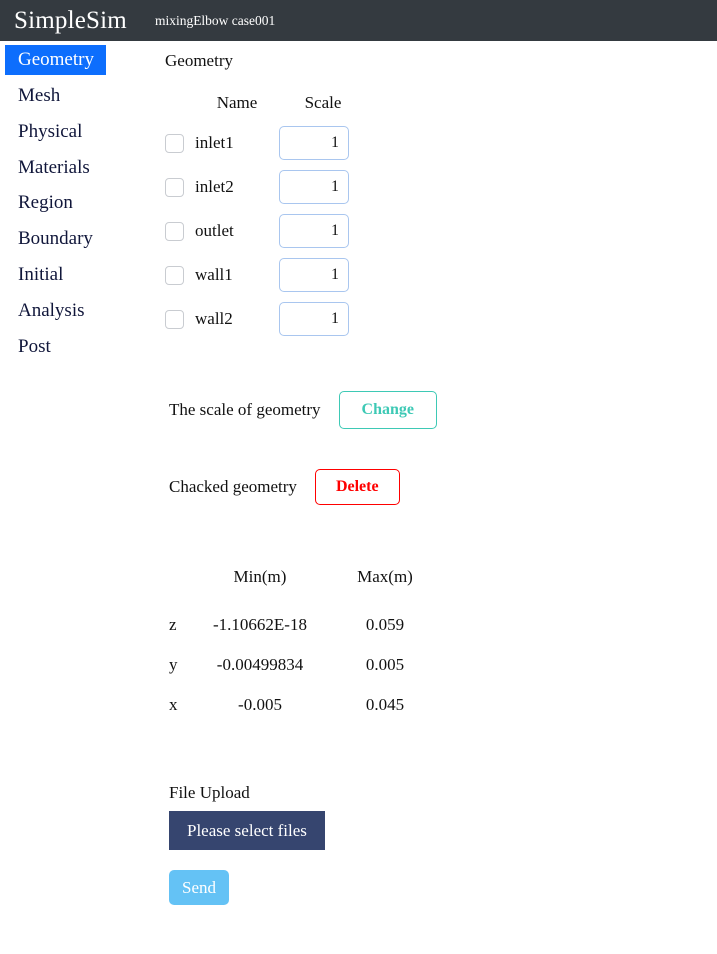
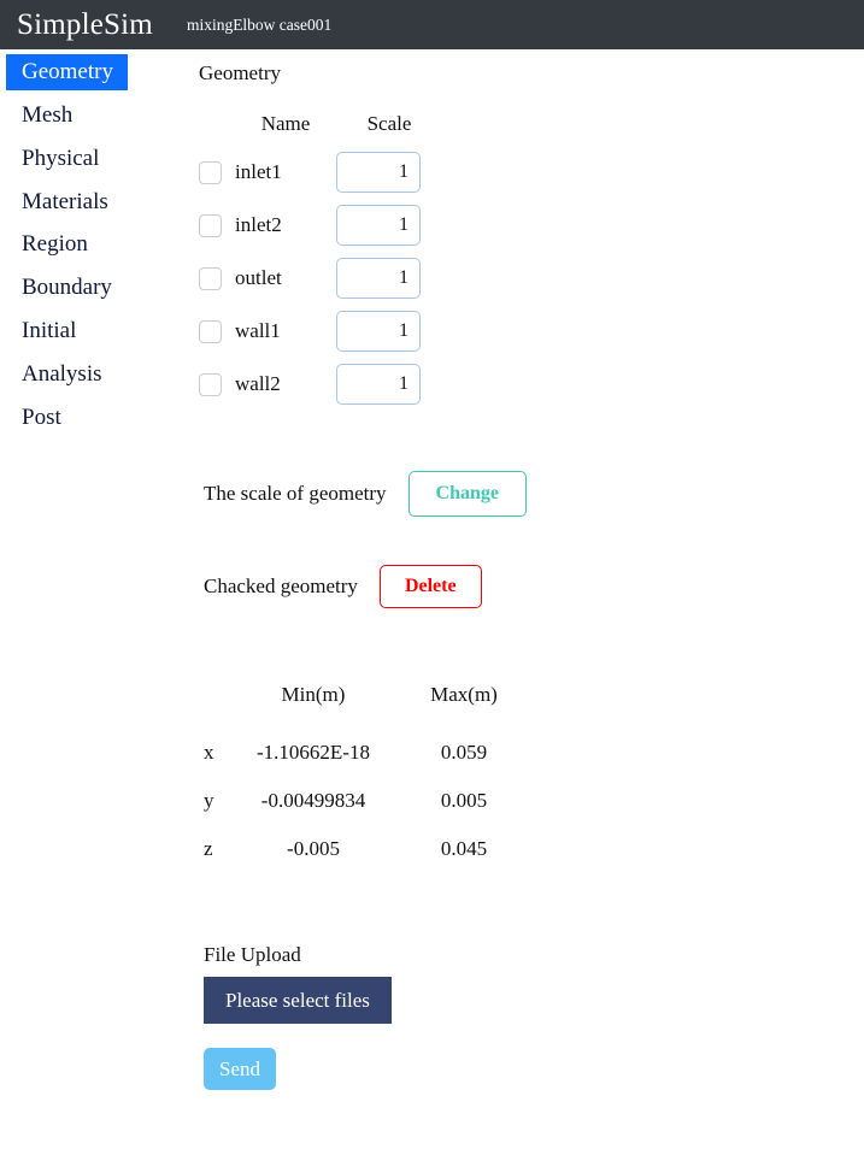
  SimpleSim
  mixingElbow case001
  Geometry Mesh Physical Materials Region Boundary Initial Analysis Post
  Geometry
  	Name	Scale
  	inlet1	1
  	inlet2	1
  	outlet	1
  	wall1	1
  	wall2	1
  The scale of geometry
  Change
  Chacked geometry
  Delete
  	Min(m)	Max(m)
- z	-1.10662E-18	0.059
+ x	-1.10662E-18	0.059
  y	-0.00499834	0.005
- x	-0.005	0.045
+ z	-0.005	0.045
  File Upload
  Please select files
  Send
